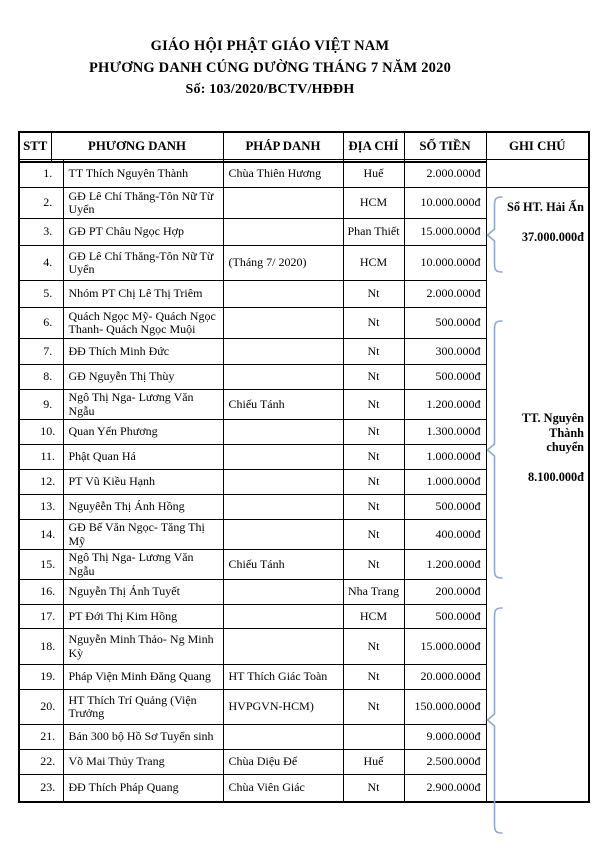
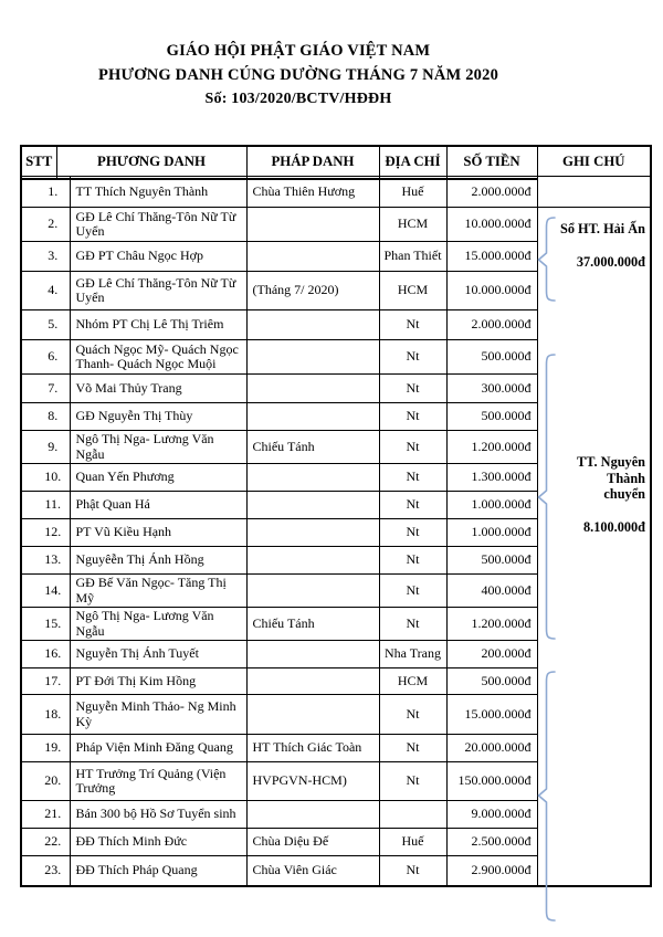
  GIÁO HỘI PHẬT GIÁO VIỆT NAM
  PHƯƠNG DANH CÚNG DƯỜNG THÁNG 7 NĂM 2020
  Số: 103/2020/BCTV/HĐĐH
  STT	PHƯƠNG DANH	PHÁP DANH	ĐỊA CHỈ	SỐ TIỀN	GHI CHÚ
  1.	TT Thích Nguyên Thành	Chùa Thiên Hương	Huế	2.000.000đ
  2.	GĐ Lê Chí Thăng-Tôn Nữ Từ Uyển		HCM	10.000.000đ
  3.	GĐ PT Châu Ngọc Hợp		Phan Thiết	15.000.000đ
  4.	GĐ Lê Chí Thăng-Tôn Nữ Từ Uyển	(Tháng 7/ 2020)	HCM	10.000.000đ
  5.	Nhóm PT Chị Lê Thị Triêm		Nt	2.000.000đ
  6.	Quách Ngọc Mỹ- Quách Ngọc Thanh- Quách Ngọc Muội		Nt	500.000đ
- 7.	ĐĐ Thích Minh Đức		Nt	300.000đ
+ 7.	Võ Mai Thủy Trang		Nt	300.000đ
  8.	GĐ Nguyễn Thị Thùy		Nt	500.000đ
  9.	Ngô Thị Nga- Lương Văn Ngẫu	Chiếu Tánh	Nt	1.200.000đ
  10.	Quan Yến Phương		Nt	1.300.000đ
  11.	Phật Quan Há		Nt	1.000.000đ
  12.	PT Vũ Kiều Hạnh		Nt	1.000.000đ
  13.	Nguyêễn Thị Ánh Hồng		Nt	500.000đ
  14.	GĐ Bế Văn Ngọc- Tăng Thị Mỹ		Nt	400.000đ
  15.	Ngô Thị Nga- Lương Văn Ngẫu	Chiếu Tánh	Nt	1.200.000đ
  16.	Nguyễn Thị Ánh Tuyết		Nha Trang	200.000đ
  17.	PT Đới Thị Kim Hồng		HCM	500.000đ
  18.	Nguyễn Minh Thảo- Ng Minh Kỳ		Nt	15.000.000đ
  19.	Pháp Viện Minh Đăng Quang	HT Thích Giác Toàn	Nt	20.000.000đ
- 20.	HT Thích Trí Quảng (Viện Trưởng	HVPGVN-HCM)	Nt	150.000.000đ
+ 20.	HT Trưởng Trí Quảng (Viện Trưởng	HVPGVN-HCM)	Nt	150.000.000đ
  21.	Bán 300 bộ Hồ Sơ Tuyển sinh			9.000.000đ
- 22.	Võ Mai Thủy Trang	Chùa Diệu Đế	Huế	2.500.000đ
+ 22.	ĐĐ Thích Minh Đức	Chùa Diệu Đế	Huế	2.500.000đ
  23.	ĐĐ Thích Pháp Quang	Chùa Viên Giác	Nt	2.900.000đ
  Sổ HT. Hải Ấn
  37.000.000đ
  TT. Nguyên Thành
  chuyển
  8.100.000đ
